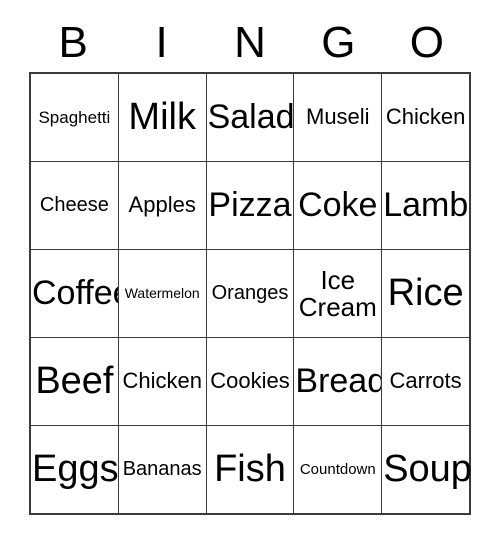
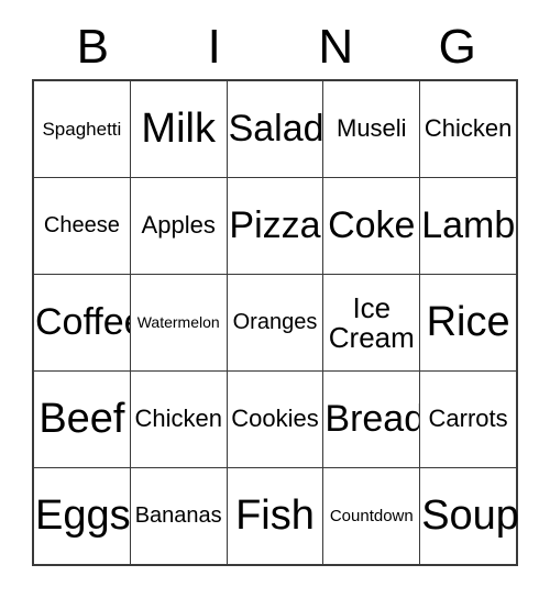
  B
  I
  N
  G
- O
  Spaghetti
  Milk
  Salad
  Museli
  Chicken
  Cheese
  Apples
  Pizza
  Coke
  Lamb
  Coffe
  Watermelon
  Oranges
  Ice
  Cream
  Rice
  Beef
  Chicken
  Cookies
  Bread
  Carrots
  Eggs
  Bananas
  Fish
  Countdown
  Soup
